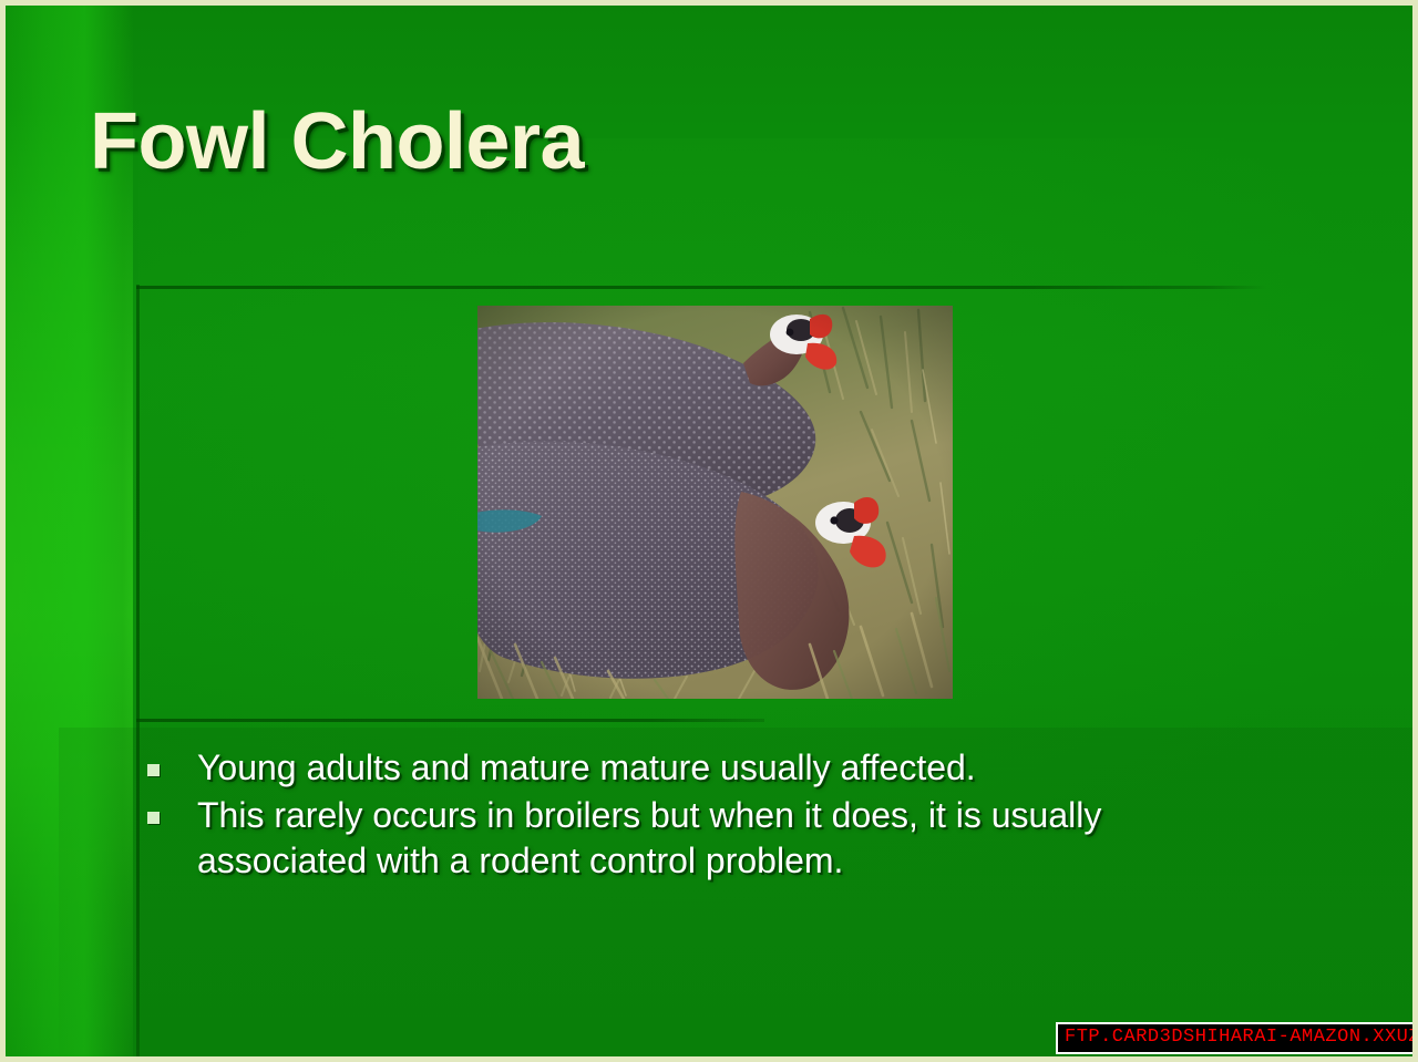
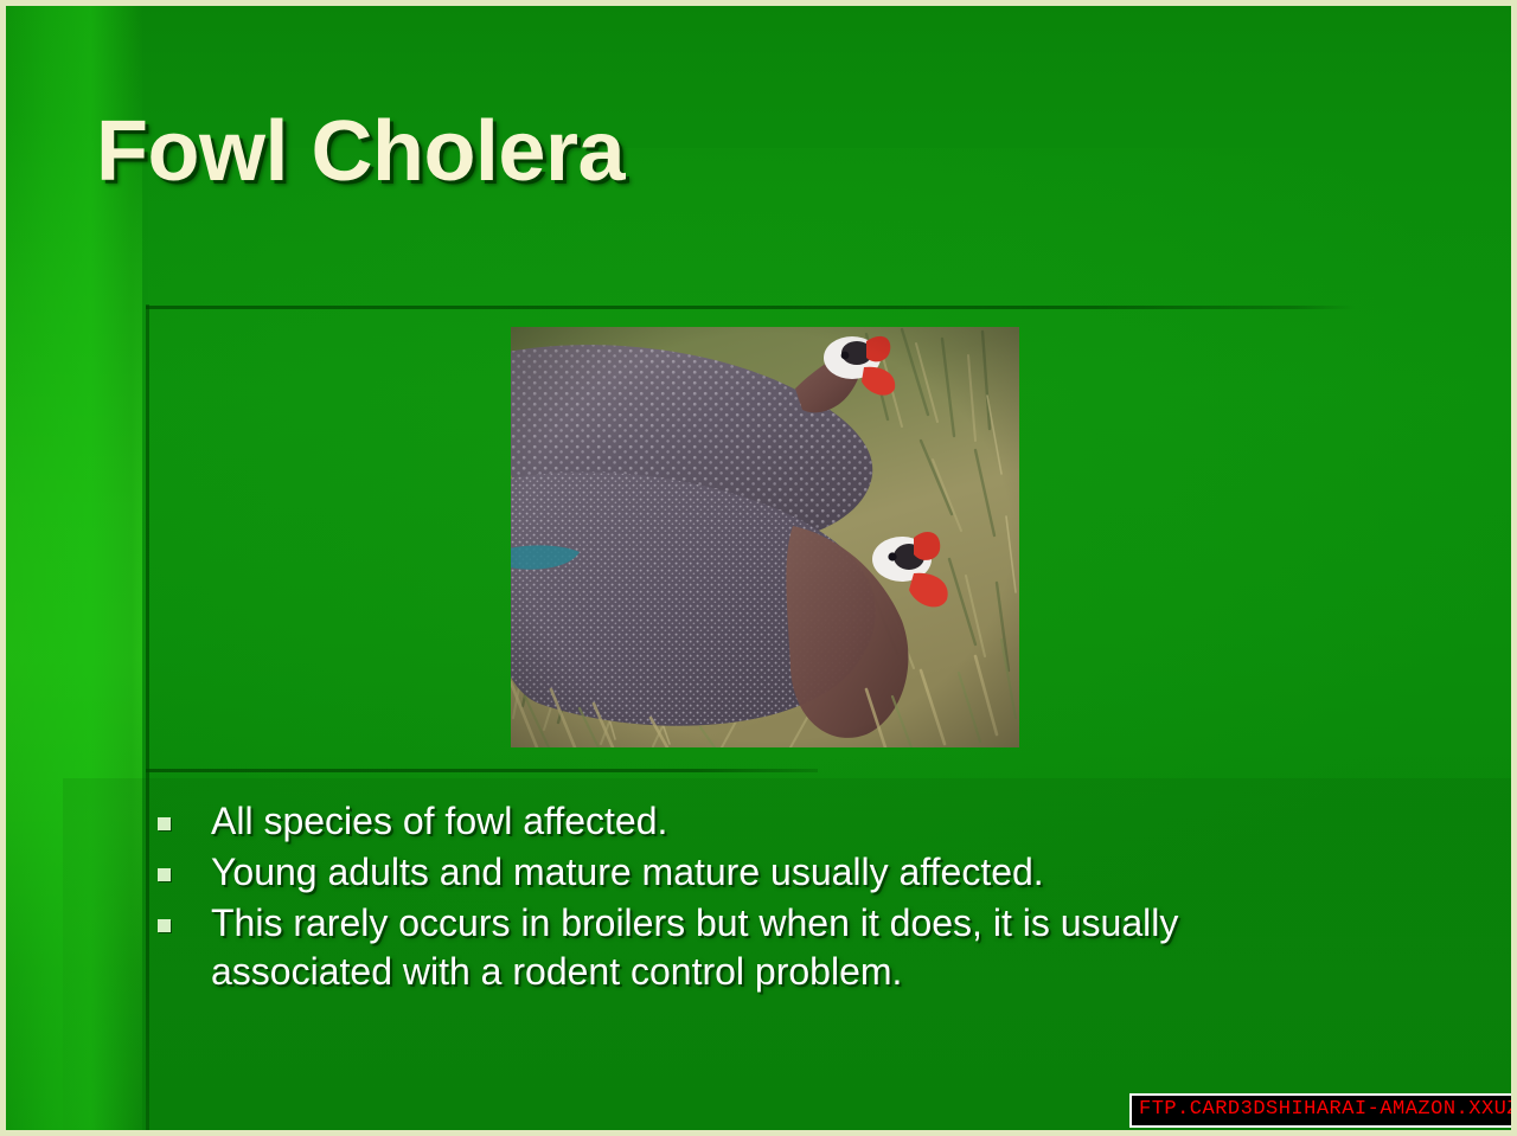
  Fowl Cholera
+ All species of fowl affected.
  Young adults and mature mature usually affected.
  This rarely occurs in broilers but when it does, it is usually associated with a rodent control problem.
  FTP.CARD3DSHIHARAI-AMAZON.XXU
